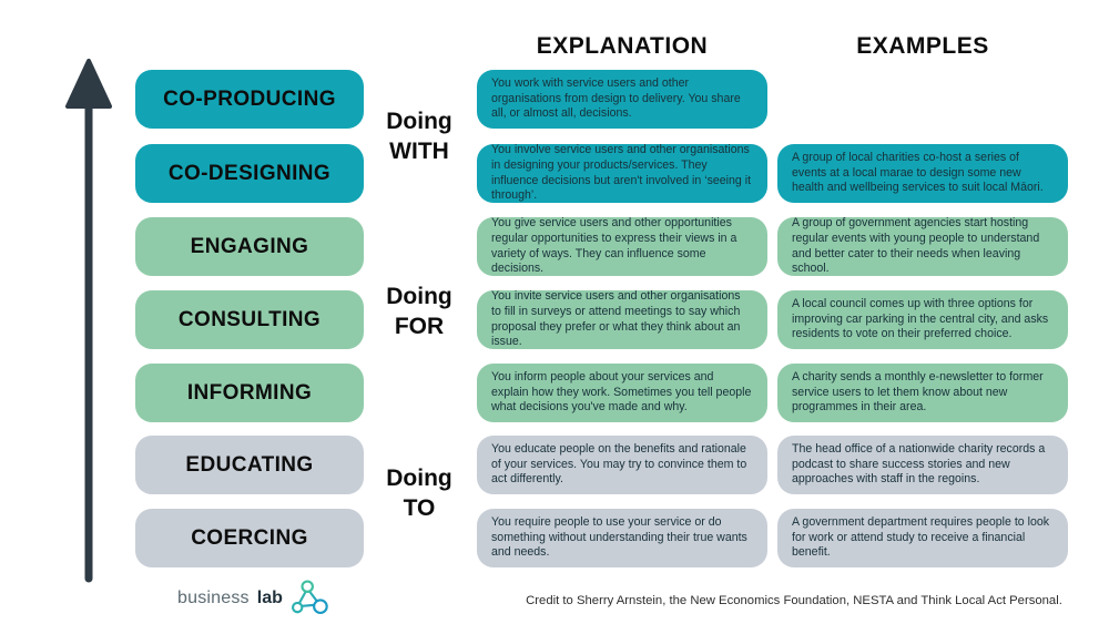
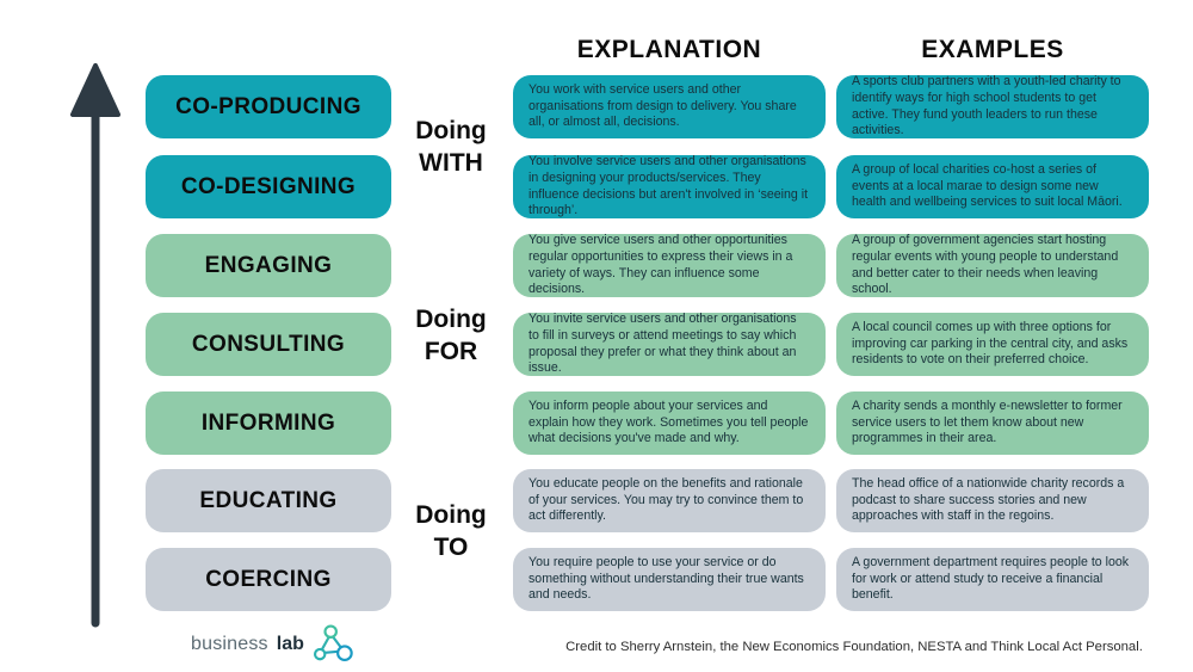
  EXPLANATION
  EXAMPLES
  Doing
  WITH
  Doing
  FOR
  Doing
  TO
  CO-PRODUCING
  You work with service users and other organisations from design to delivery. You share all, or almost all, decisions.
+ A sports club partners with a youth-led charity to identify ways for high school students to get active. They fund youth leaders to run these activities.
  CO-DESIGNING
  You involve service users and other organisations in designing your products/services. They influence decisions but aren't involved in ‘seeing it through’.
  A group of local charities co-host a series of events at a local marae to design some new health and wellbeing services to suit local Māori.
  ENGAGING
  You give service users and other opportunities regular opportunities to express their views in a variety of ways. They can influence some decisions.
  A group of government agencies start hosting regular events with young people to understand and better cater to their needs when leaving school.
  CONSULTING
  You invite service users and other organisations to fill in surveys or attend meetings to say which proposal they prefer or what they think about an issue.
  A local council comes up with three options for improving car parking in the central city, and asks residents to vote on their preferred choice.
  INFORMING
  You inform people about your services and explain how they work. Sometimes you tell people what decisions you've made and why.
  A charity sends a monthly e-newsletter to former service users to let them know about new programmes in their area.
  EDUCATING
  You educate people on the benefits and rationale of your services. You may try to convince them to act differently.
  The head office of a nationwide charity records a podcast to share success stories and new approaches with staff in the regoins.
  COERCING
  You require people to use your service or do something without understanding their true wants and needs.
  A government department requires people to look for work or attend study to receive a financial benefit.
  business
  lab
  Credit to Sherry Arnstein, the New Economics Foundation, NESTA and Think Local Act Personal.
